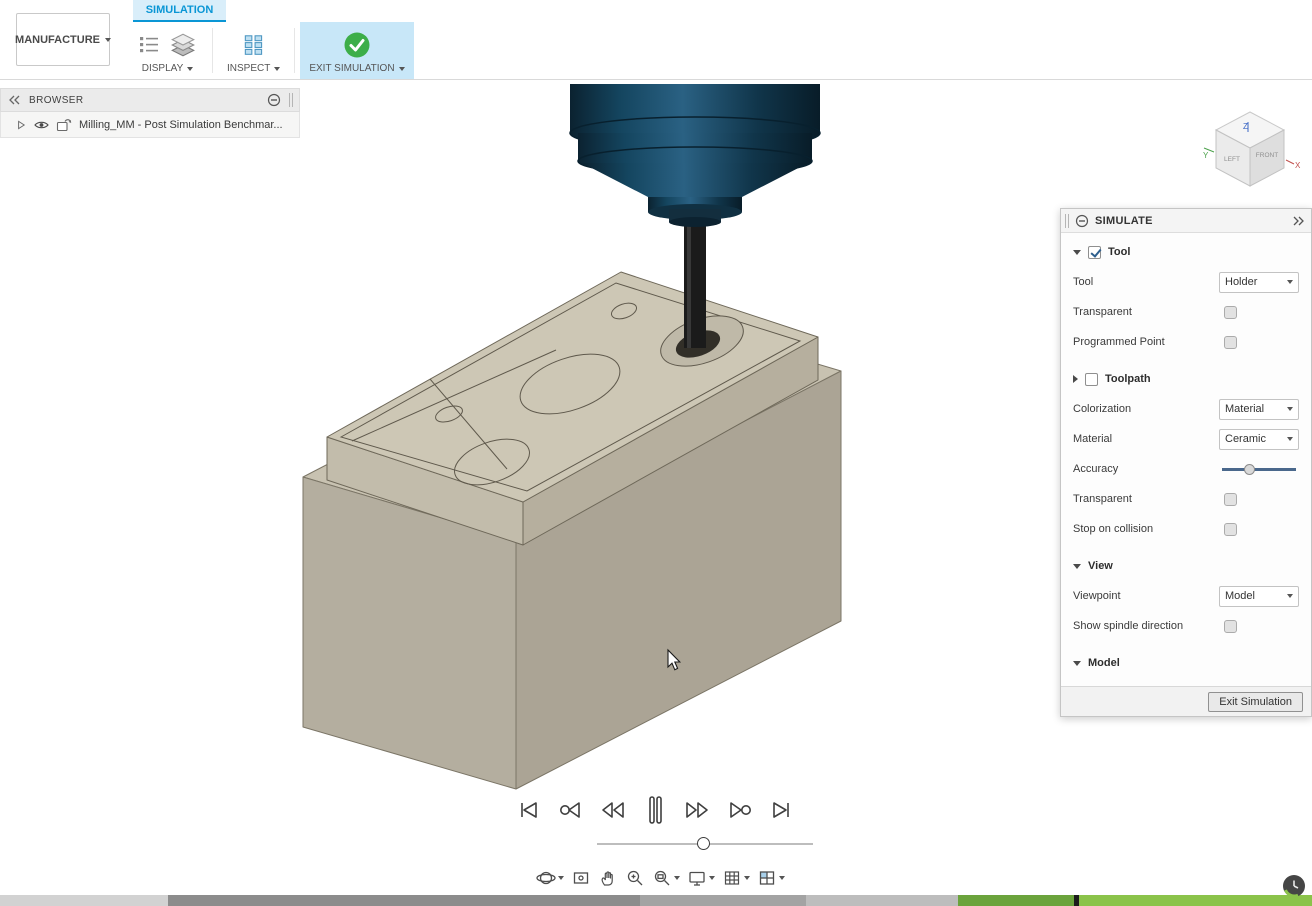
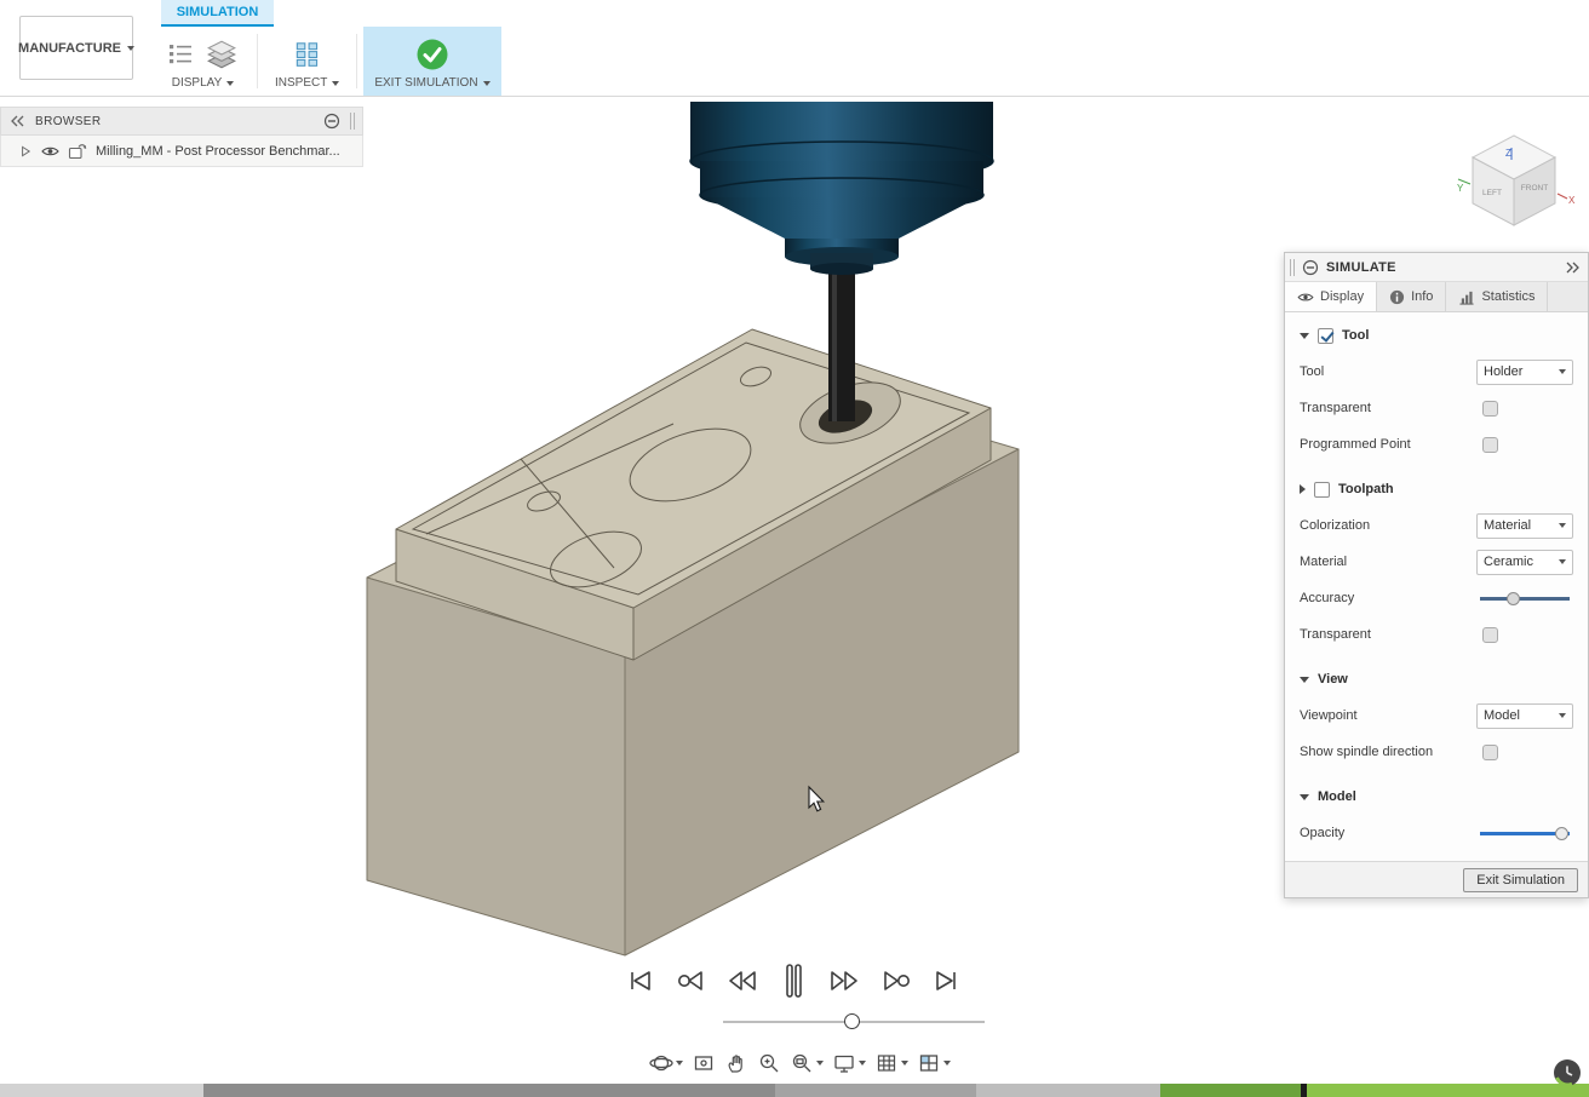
  Z
  Y
  X
  MANUFACTURE
  SIMULATION
  DISPLAY
  INSPECT
  EXIT SIMULATION
  BROWSER
- Milling_MM - Post Simulation Benchmar...
+ Milling_MM - Post Processor Benchmar...
  SIMULATE
+ Display
+ Info
+ Statistics
  Tool
  Tool
  Holder
  Transparent
  Programmed Point
  Toolpath
  Colorization
  Material
  Material
  Ceramic
  Accuracy
  Transparent
- Stop on collision
  View
  Viewpoint
  Model
  Show spindle direction
  Model
+ Opacity
  Exit Simulation
